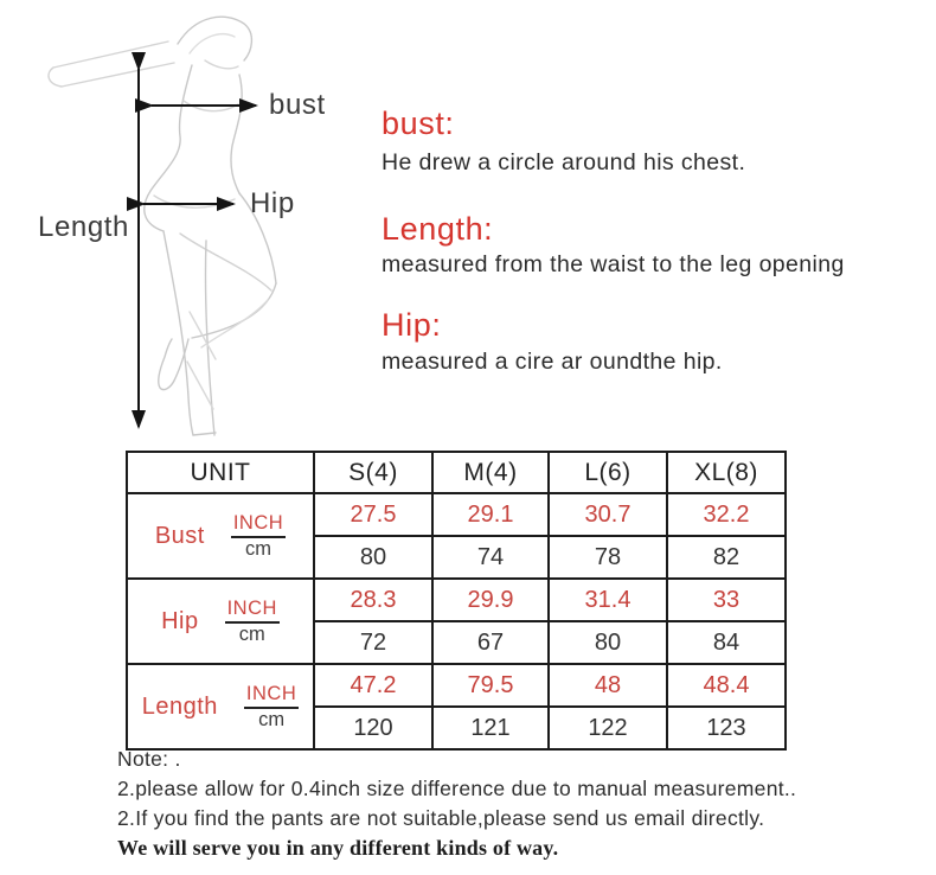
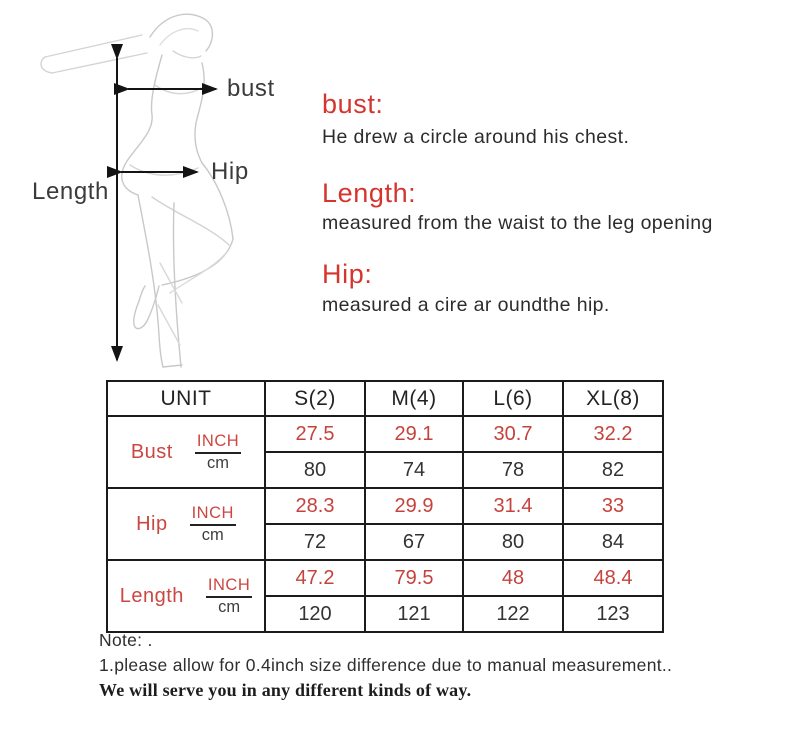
  Length
  bust
  Hip
  bust:
  He drew a circle around his chest.
  Length:
  measured from the waist to the leg opening
  Hip:
  measured a cire ar oundthe hip.
- UNIT	S(4)	M(4)	L(6)	XL(8)
+ UNIT	S(2)	M(4)	L(6)	XL(8)
  Bust INCH cm	27.5	29.1	30.7	32.2
  80	74	78	82
  Hip INCH cm	28.3	29.9	31.4	33
  72	67	80	84
  Length INCH cm	47.2	79.5	48	48.4
  120	121	122	123
  Note: .
- 2.please allow for 0.4inch size difference due to manual measurement..
+ 1.please allow for 0.4inch size difference due to manual measurement..
- 2.If you find the pants are not suitable,please send us email directly.
  We will serve you in any different kinds of way.
